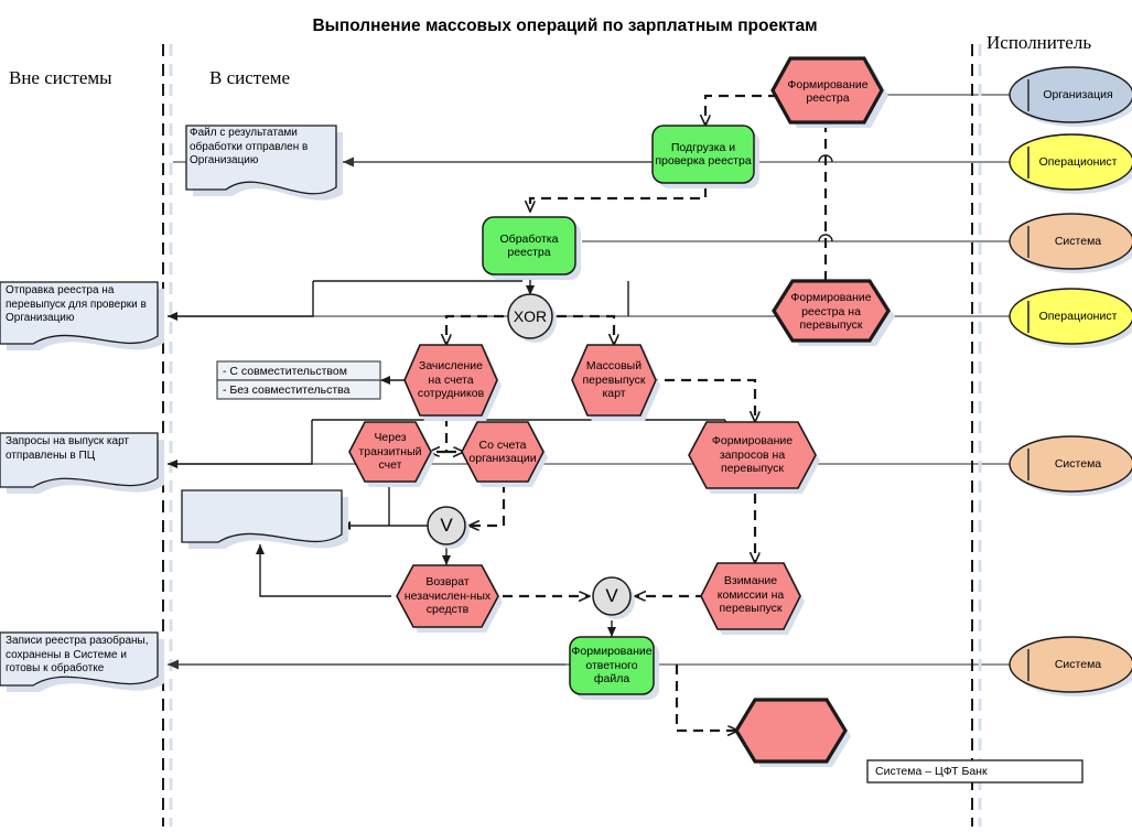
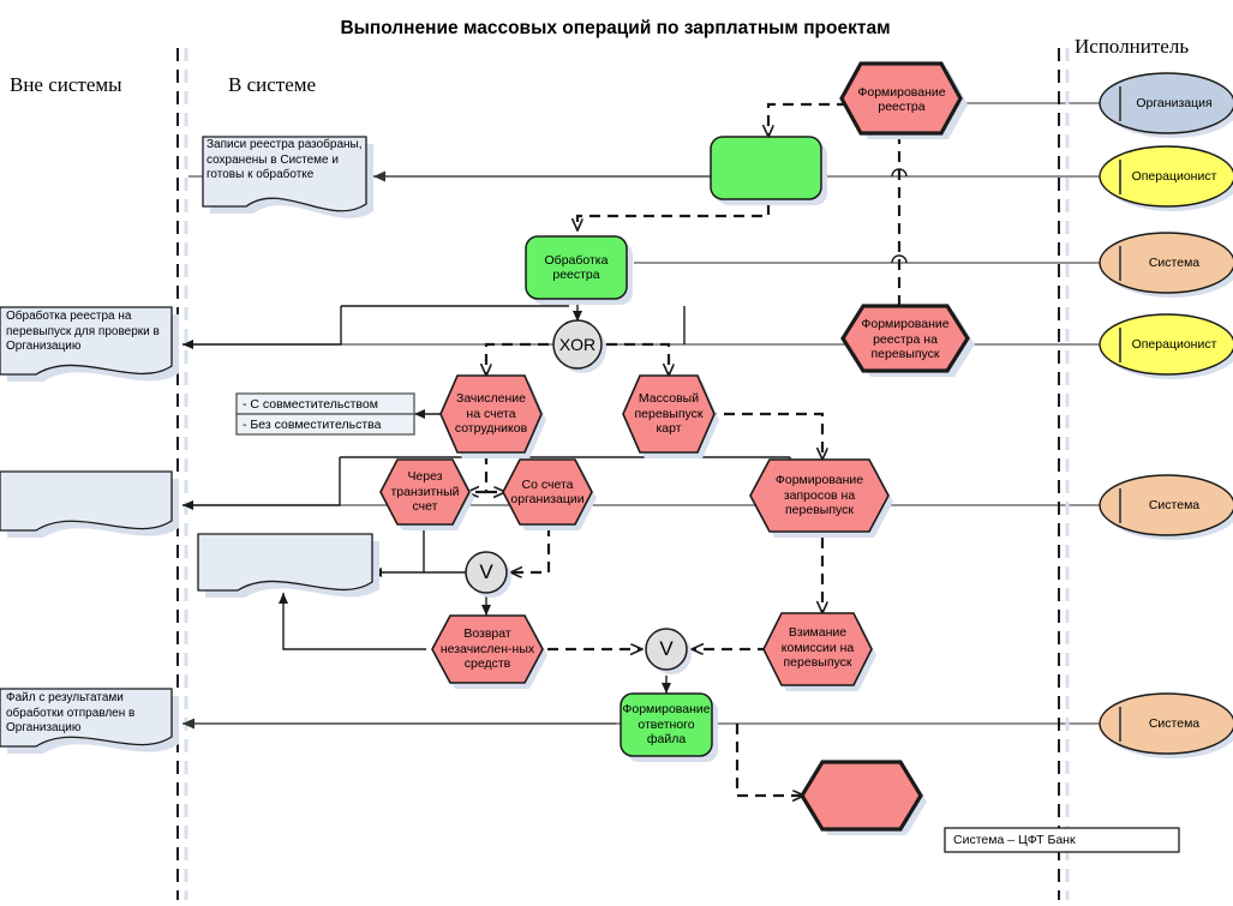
  Выполнение массовых операций по зарплатным проектам
  Вне системы
  В системе
  Исполнитель
- Файл с результатами обработки отправлен в Организацию
+ Записи реестра разобраны, сохранены в Системе и готовы к обработке
- Отправка реестра на перевыпуск для проверки в Организацию
+ Обработка реестра на перевыпуск для проверки в Организацию
- Запросы на выпуск карт отправлены в ПЦ
- Записи реестра разобраны, сохранены в Системе и готовы к обработке
+ Файл с результатами обработки отправлен в Организацию
- Подгрузка и проверка реестра
  Обработка реестра
  Формирование ответного файла
  Формирование реестра
  Формирование реестра на перевыпуск
  Зачисление на счета сотрудников
  Массовый перевыпуск карт
  Через транзитный счет
  Со счета организации
  Формирование запросов на перевыпуск
  Возврат незачислен-ных средств
  Взимание комиссии на перевыпуск
  XOR
  V
  V
  - С совместительством
  - Без совместительства
  Организация
  Операционист
  Система
  Операционист
  Система
  Система
  Система – ЦФТ Банк
